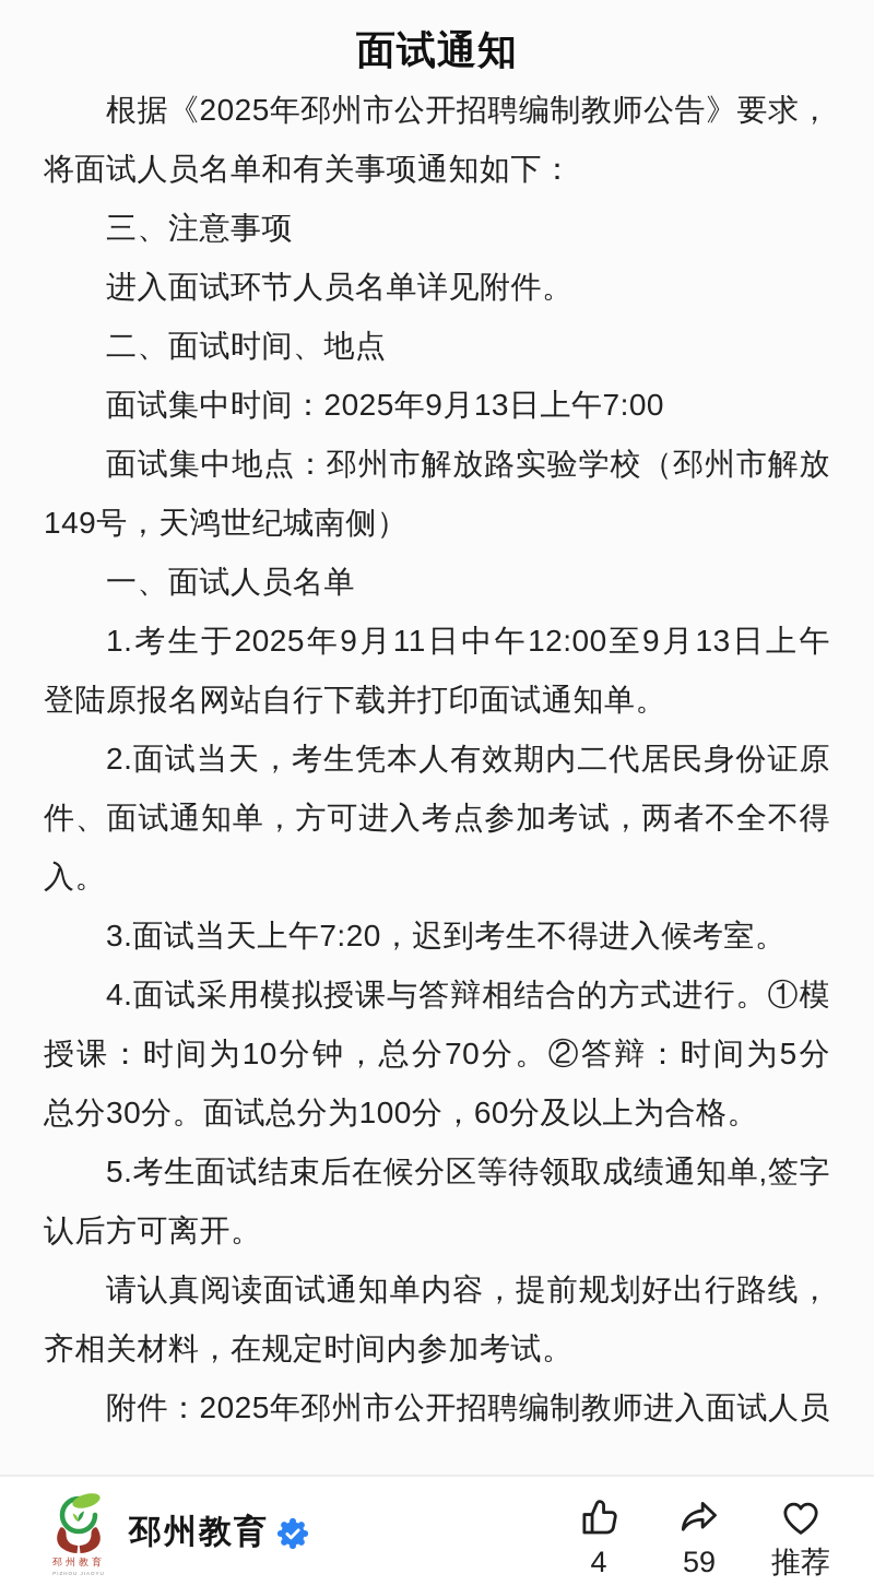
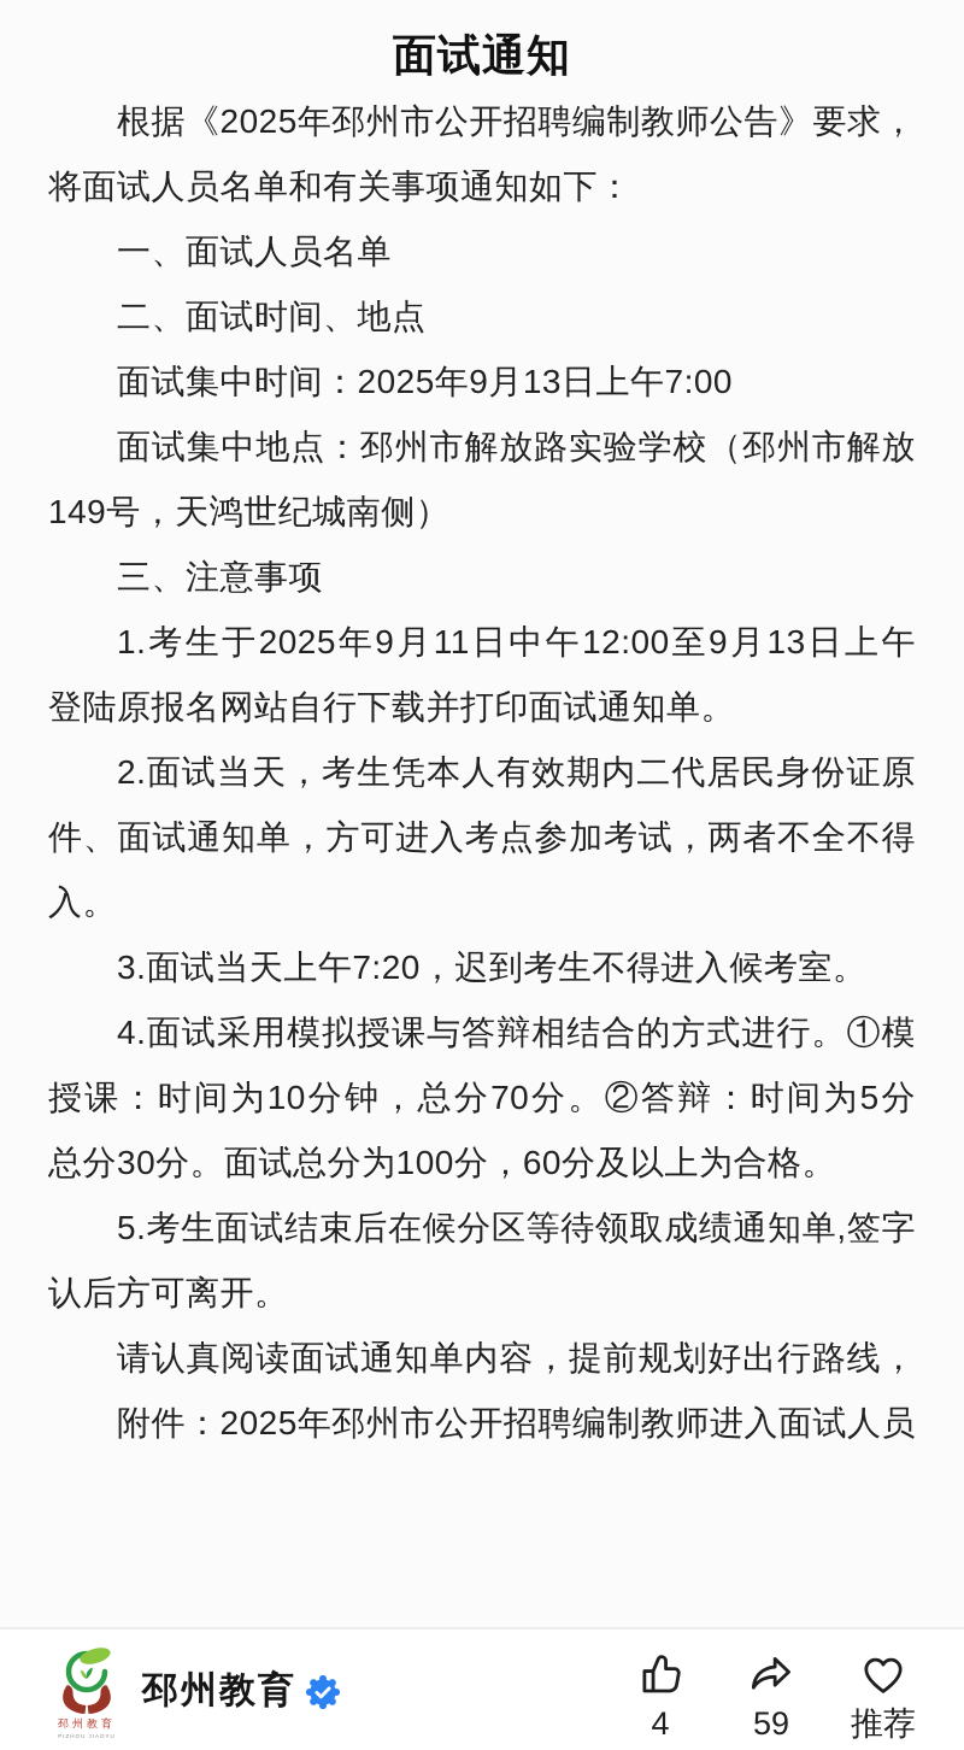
  面试通知
  根据《2025年邳州市公开招聘编制教师公告》要求，
  将面试人员名单和有关事项通知如下：
- 三、注意事项
+ 一、面试人员名单
- 进入面试环节人员名单详见附件。
  二、面试时间、地点
  面试集中时间：2025年9月13日上午7:00
  面试集中地点：邳州市解放路实验学校（邳州市解放
  149号，天鸿世纪城南侧）
- 一、面试人员名单
+ 三、注意事项
  1.考生于2025年9月11日中午12:00至9月13日上午
  登陆原报名网站自行下载并打印面试通知单。
  2.面试当天，考生凭本人有效期内二代居民身份证原
  件、面试通知单，方可进入考点参加考试，两者不全不得
  入。
  3.面试当天上午7:20，迟到考生不得进入候考室。
  4.面试采用模拟授课与答辩相结合的方式进行。①模
  授课：时间为10分钟，总分70分。②答辩：时间为5分
  总分30分。面试总分为100分，60分及以上为合格。
  5.考生面试结束后在候分区等待领取成绩通知单,签字
  认后方可离开。
  请认真阅读面试通知单内容，提前规划好出行路线，
- 齐相关材料，在规定时间内参加考试。
  附件：2025年邳州市公开招聘编制教师进入面试人员
  邳州教育
  邳州教育
  4
  59
  推荐
